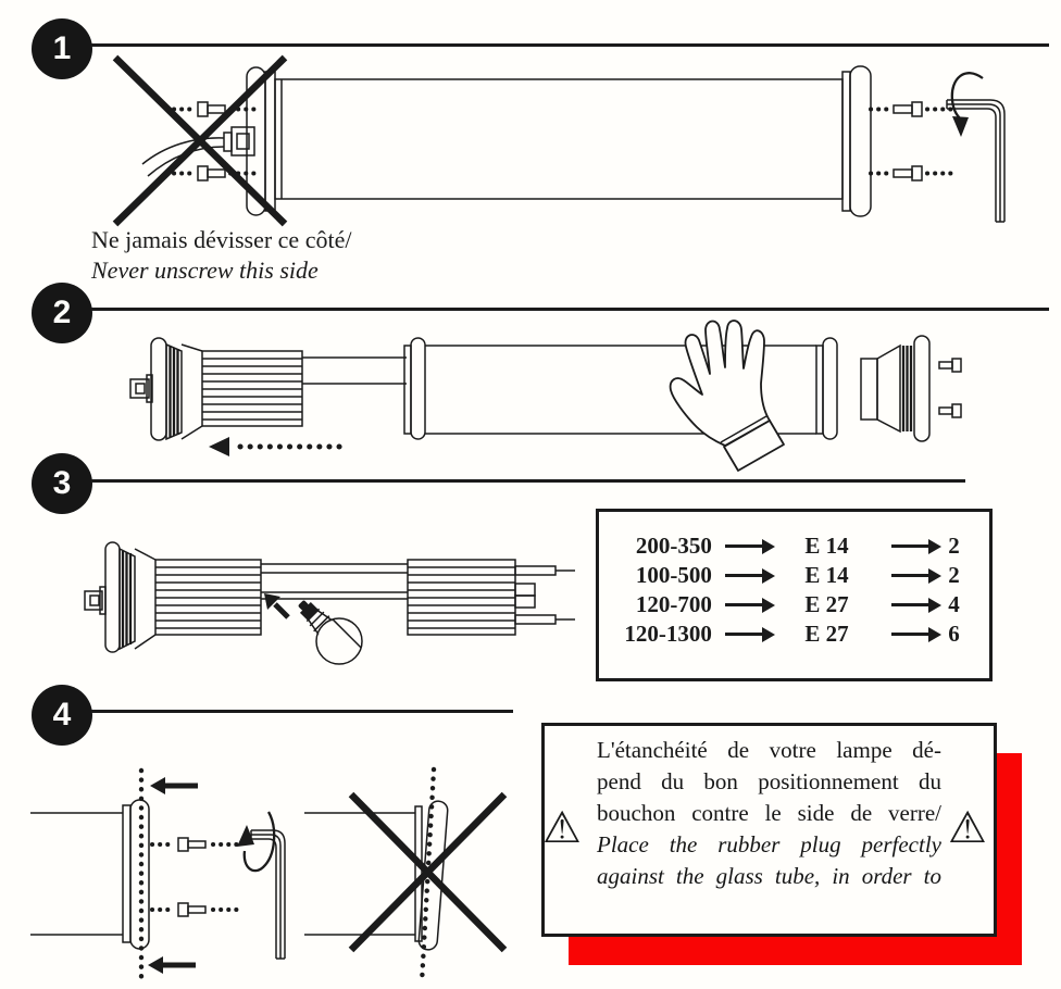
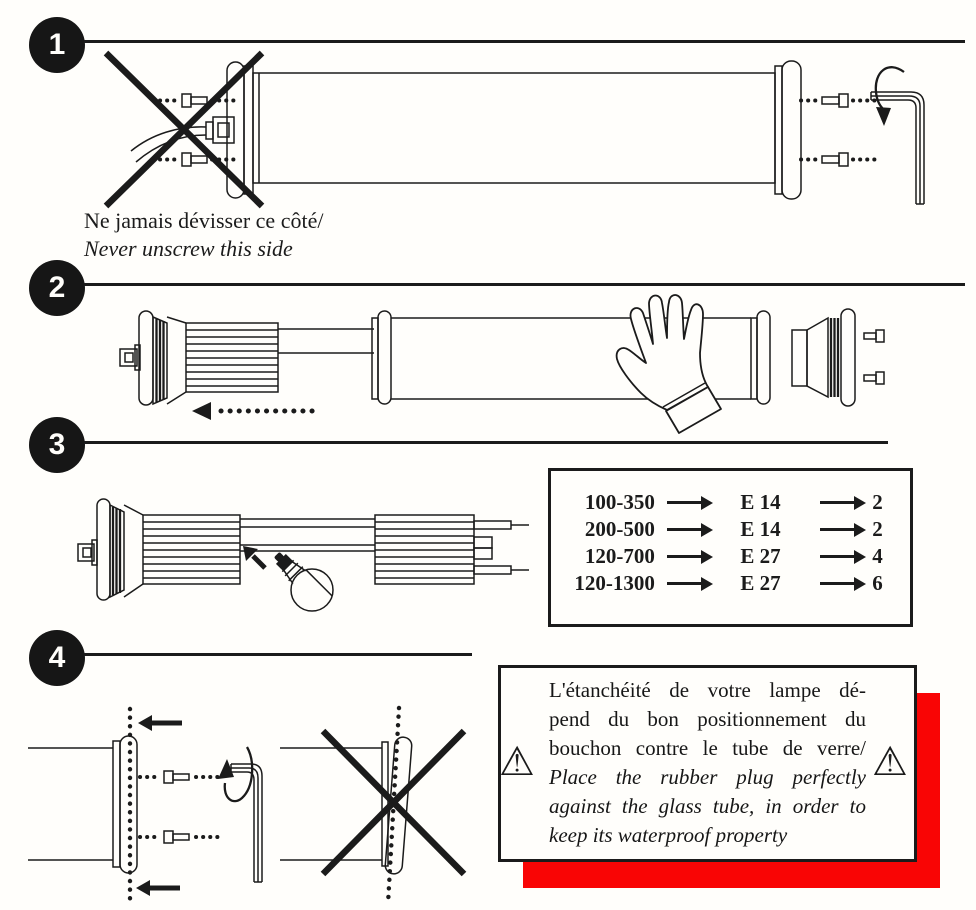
  1
  2
  3
  4
  Ne jamais dévisser ce côté/
  Never unscrew this side
- 200-350
+ 100-350
  E 14
  2
- 100-500
+ 200-500
  E 14
  2
  120-700
  E 27
  4
  120-1300
  E 27
  6
  ⚠
  ⚠
  L'étanchéité de votre lampe dé-
  pend du bon positionnement du
- bouchon contre le side de verre/
+ bouchon contre le tube de verre/
  Place the rubber plug perfectly
  against the glass tube, in order to
+ keep its waterproof property
